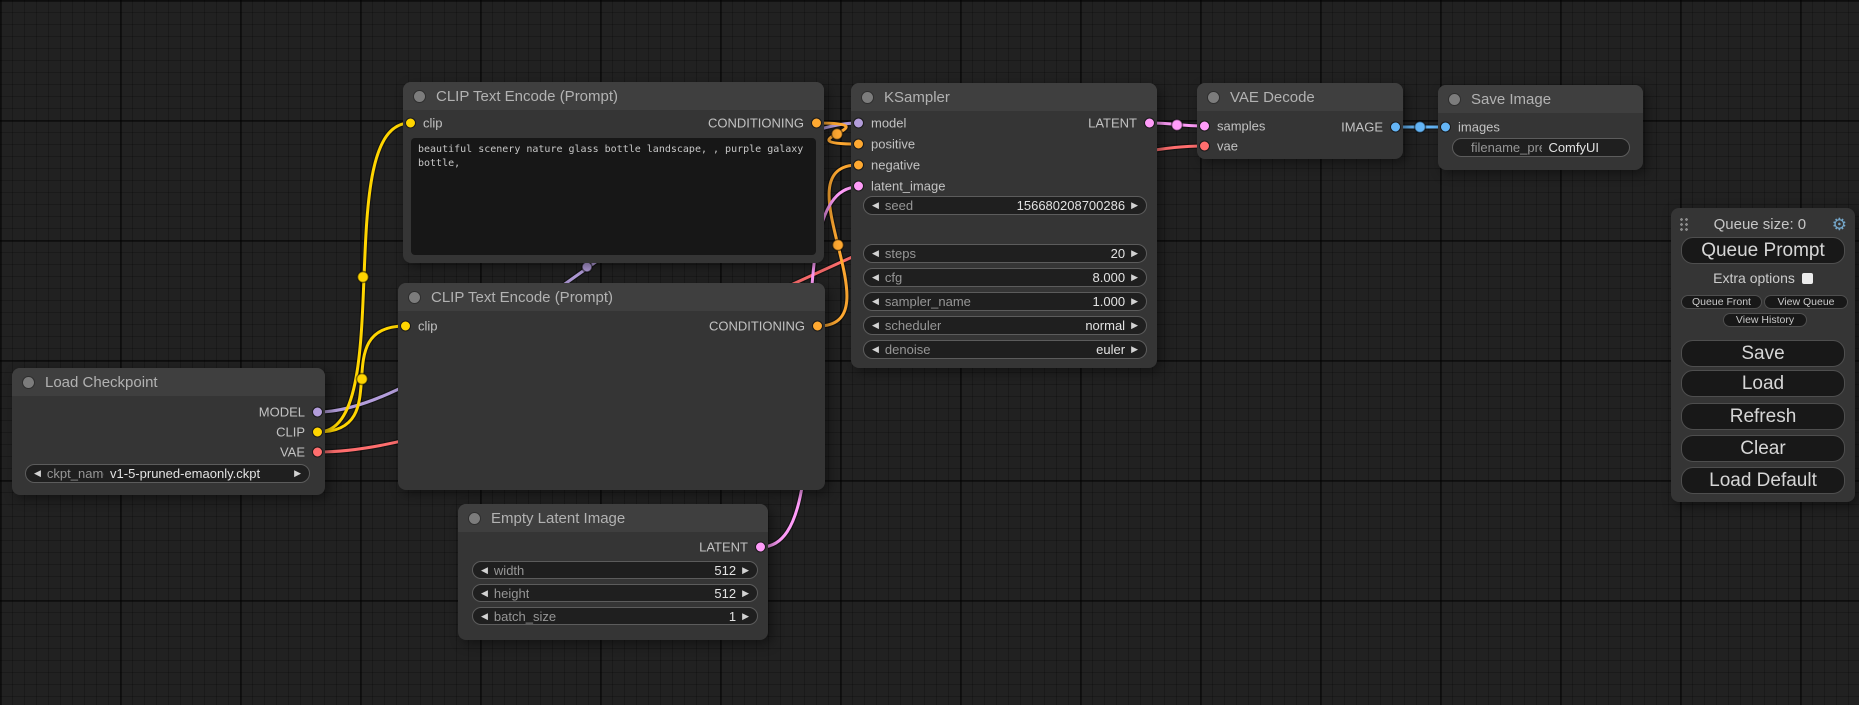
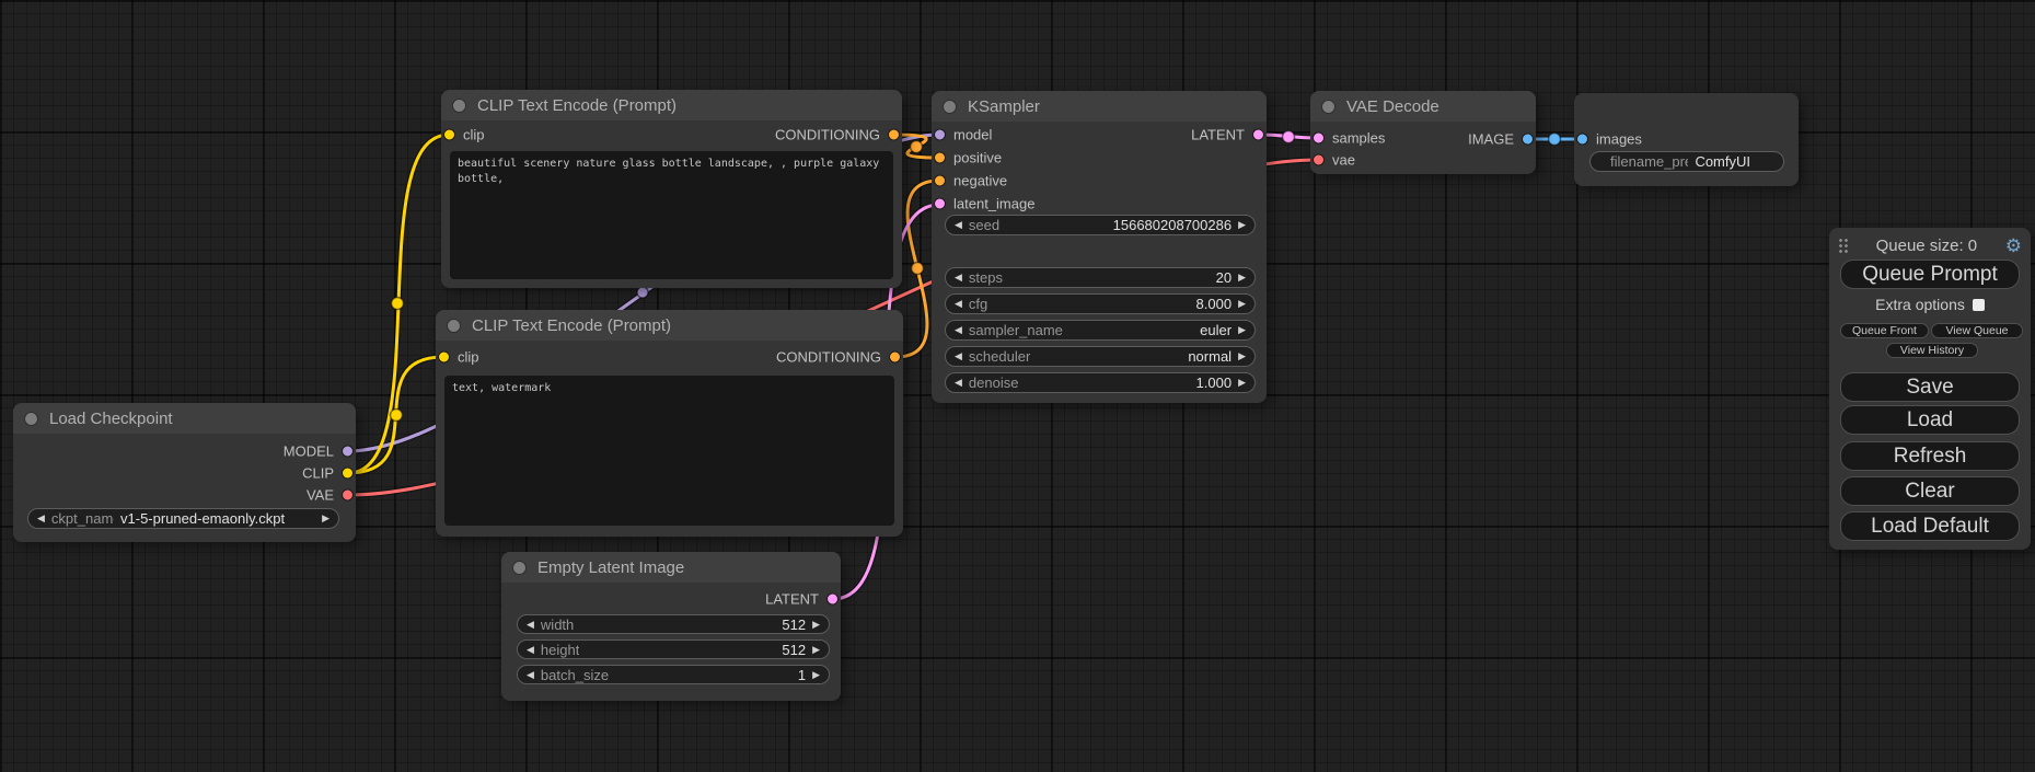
  Load Checkpoint
  MODEL
  CLIP
  VAE
  ◀
  ckpt_nam
  v1-5-pruned-emaonly.ckpt
  ▶
  CLIP Text Encode (Prompt)
  clip
  CONDITIONING
  beautiful scenery nature glass bottle landscape, , purple galaxy
  bottle,
  CLIP Text Encode (Prompt)
  clip
  CONDITIONING
+ text, watermark
  KSampler
  model
  positive
  negative
  latent_image
  LATENT
  ◀
  seed
  156680208700286
  ▶
  ◀
  steps
  20
  ▶
  ◀
  cfg
  8.000
  ▶
  ◀
  sampler_name
- 1.000
+ euler
  ▶
  ◀
  scheduler
  normal
  ▶
  ◀
  denoise
- euler
+ 1.000
  ▶
  Empty Latent Image
  LATENT
  ◀
  width
  512
  ▶
  ◀
  height
  512
  ▶
  ◀
  batch_size
  1
  ▶
  VAE Decode
  samples
  vae
  IMAGE
- Save Image
  images
  filename_pr
  ComfyUI
  Queue size: 0
  ⚙
  Queue Prompt
  Extra options
  Queue Front
  View Queue
  View History
  Save
  Load
  Refresh
  Clear
  Load Default
